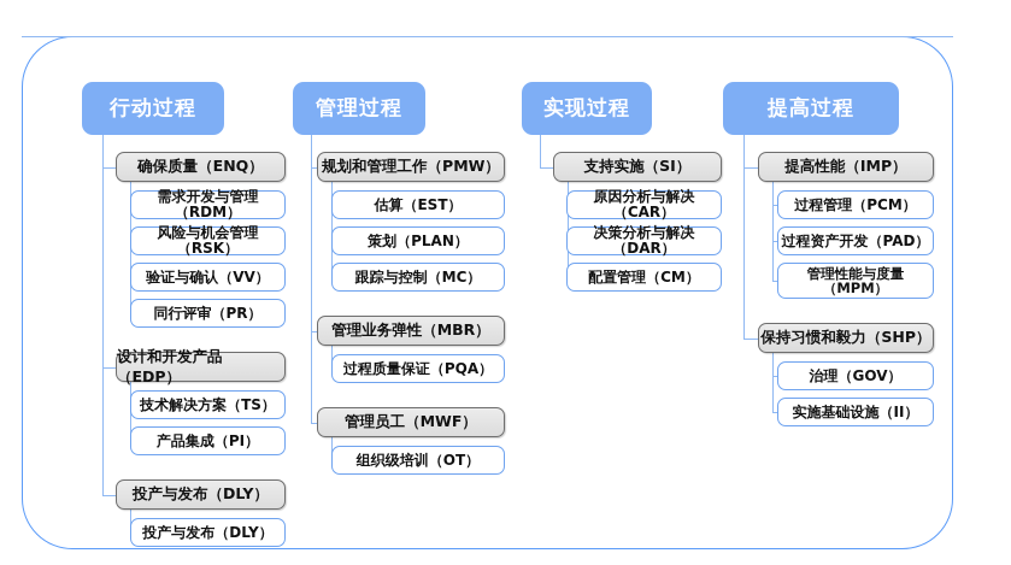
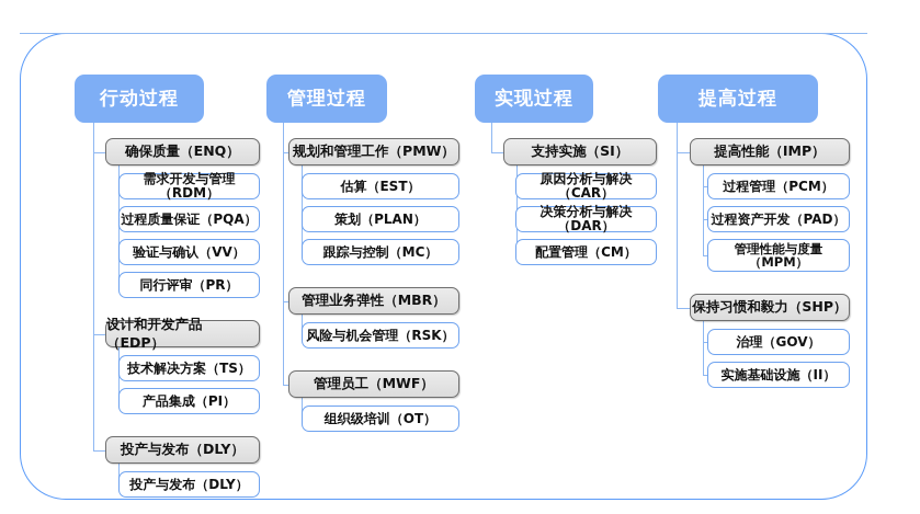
  行动过程
  确保质量（ENQ）
  需求开发与管理（RDM）
- 风险与机会管理（RSK）
+ 过程质量保证（PQA）
  验证与确认（VV）
  同行评审（PR）
  设计和开发产品（EDP）
  技术解决方案（TS）
  产品集成（PI）
  投产与发布（DLY）
  投产与发布（DLY）
  管理过程
  规划和管理工作（PMW）
  估算（EST）
  策划（PLAN）
  跟踪与控制（MC）
  管理业务弹性（MBR）
- 过程质量保证（PQA）
+ 风险与机会管理（RSK）
  管理员工（MWF）
  组织级培训（OT）
  实现过程
  支持实施（SI）
  原因分析与解决（CAR）
  决策分析与解决（DAR）
  配置管理（CM）
  提高过程
  提高性能（IMP）
  过程管理（PCM）
  过程资产开发（PAD）
  管理性能与度量
  （MPM）
  保持习惯和毅力（SHP）
  治理（GOV）
  实施基础设施（II）
